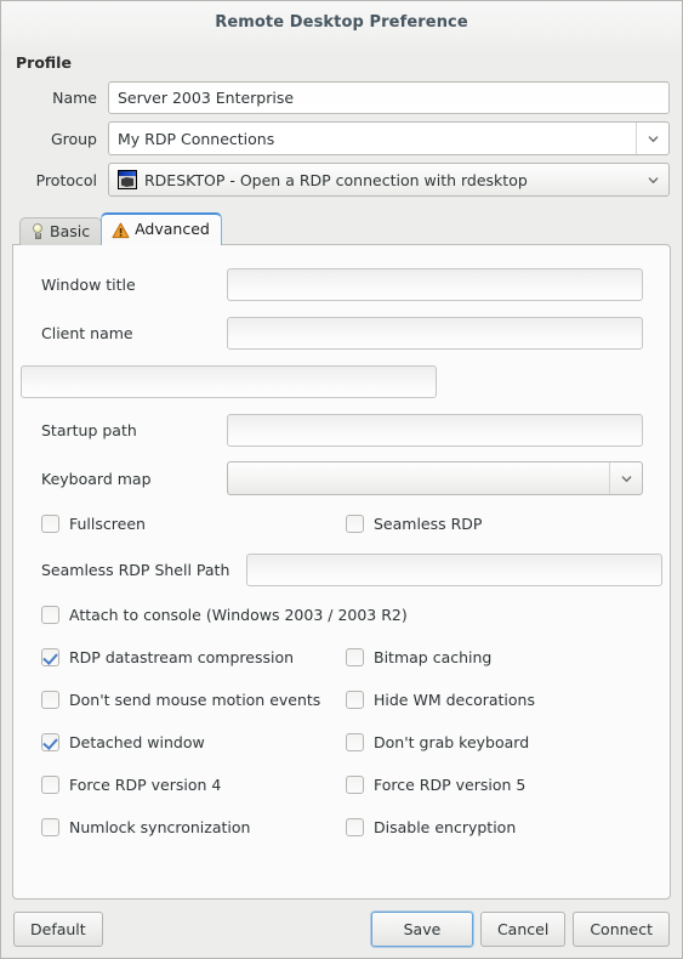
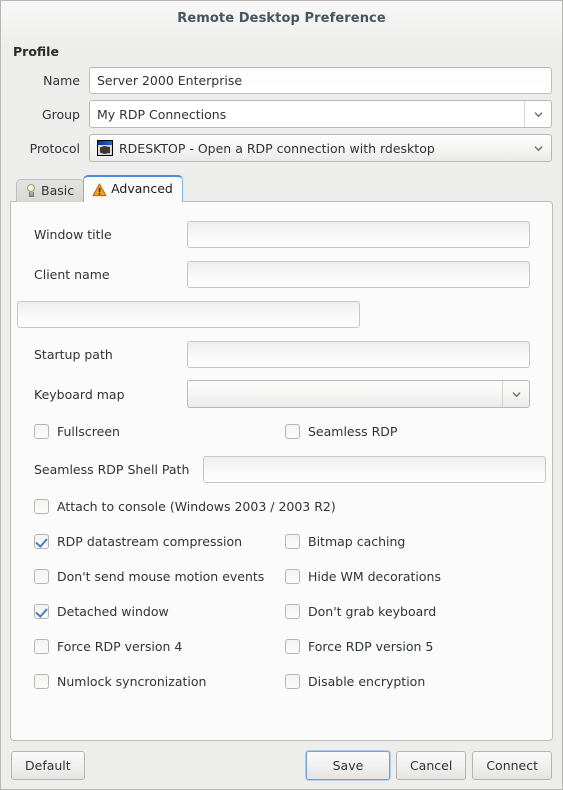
  Remote Desktop Preference
  Profile
  Name
- Server 2003 Enterprise
+ Server 2000 Enterprise
  Group
  My RDP Connections
  Protocol
  RDESKTOP - Open a RDP connection with rdesktop
  Basic
  Advanced
  Window title
  Client name
  Startup path
  Keyboard map
  Fullscreen
  Seamless RDP
  Seamless RDP Shell Path
  Attach to console (Windows 2003 / 2003 R2)
  RDP datastream compression
  Bitmap caching
  Don't send mouse motion events
  Hide WM decorations
  Detached window
  Don't grab keyboard
  Force RDP version 4
  Force RDP version 5
  Numlock syncronization
  Disable encryption
  Default
  Save
  Cancel
  Connect
